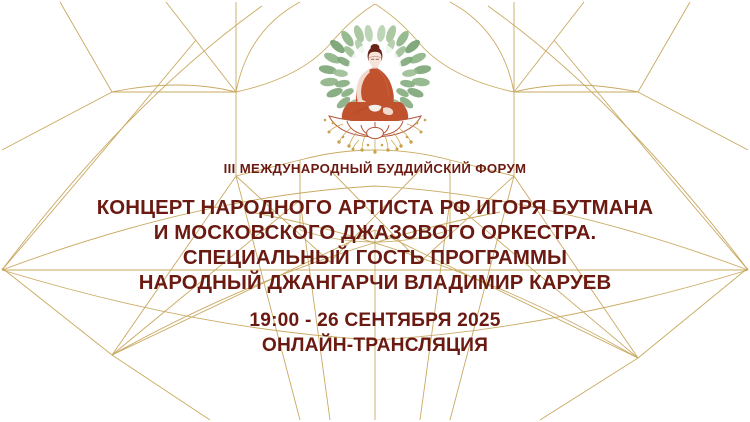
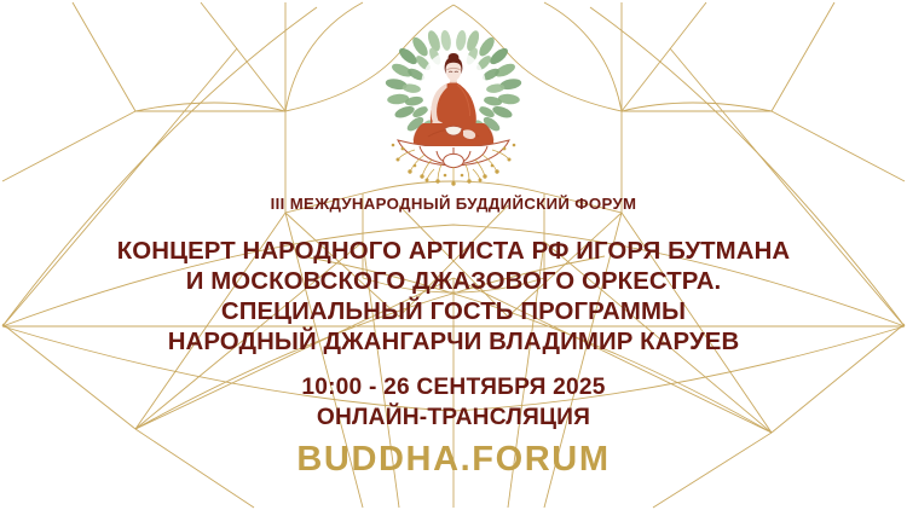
  III МЕЖДУНАРОДНЫЙ БУДДИЙСКИЙ ФОРУМ
  КОНЦЕРТ НАРОДНОГО АРТИСТА РФ ИГОРЯ БУТМАНА
  И МОСКОВСКОГО ДЖАЗОВОГО ОРКЕСТРА.
  СПЕЦИАЛЬНЫЙ ГОСТЬ ПРОГРАММЫ
  НАРОДНЫЙ ДЖАНГАРЧИ ВЛАДИМИР КАРУЕВ
- 19:00 - 26 СЕНТЯБРЯ 2025
+ 10:00 - 26 СЕНТЯБРЯ 2025
  ОНЛАЙН-ТРАНСЛЯЦИЯ
+ BUDDHA.FORUM
